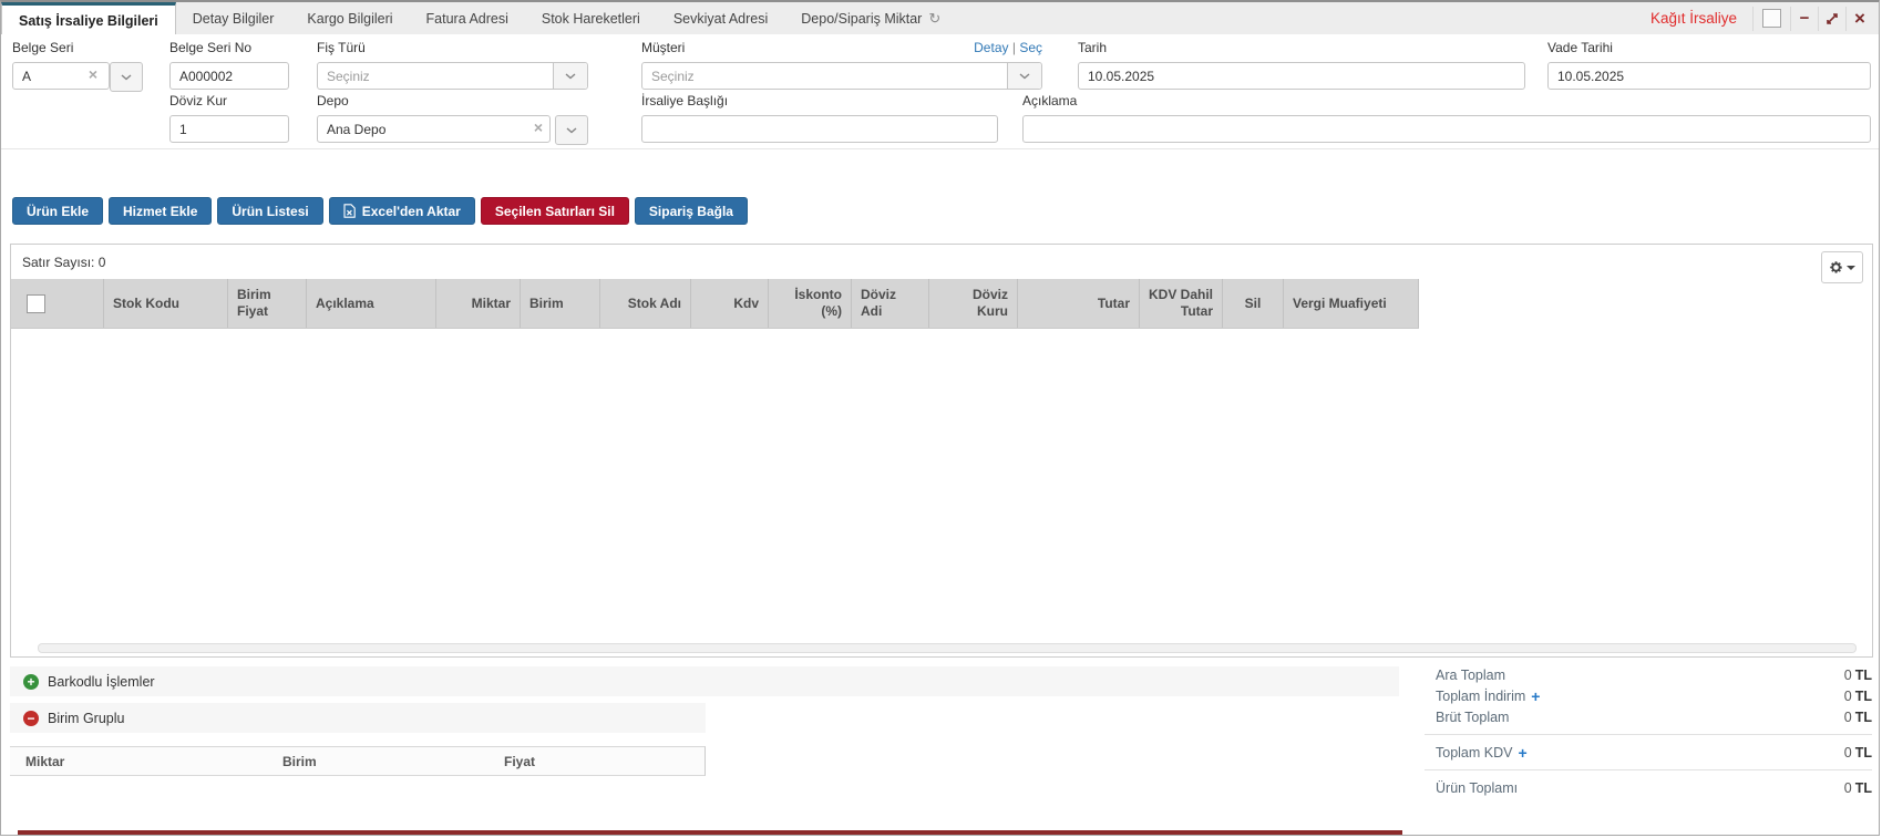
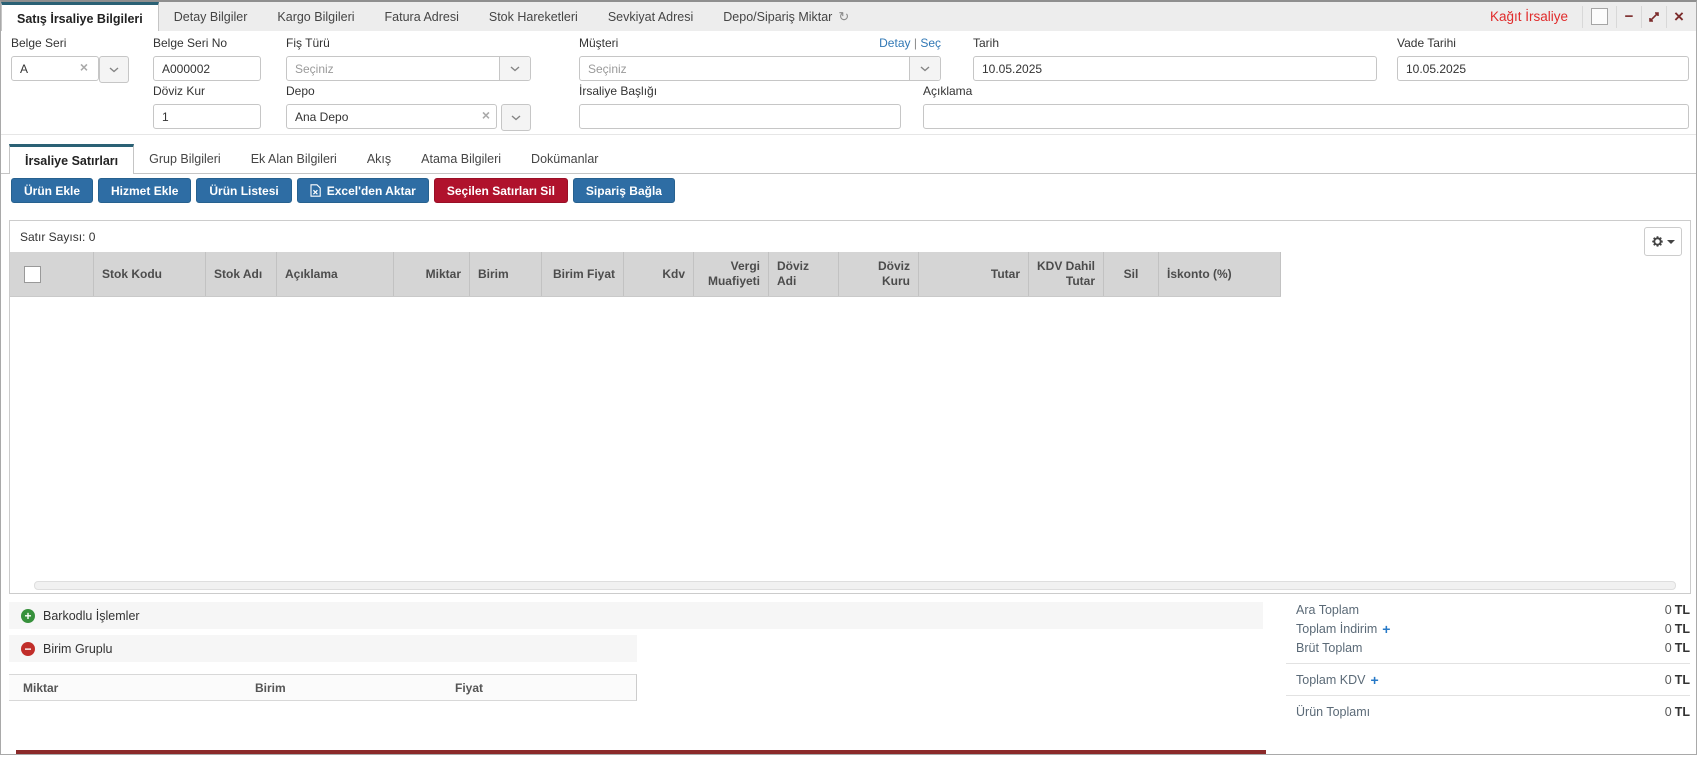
  Satış İrsaliye Bilgileri
  Detay Bilgiler
  Kargo Bilgileri
  Fatura Adresi
  Stok Hareketleri
  Sevkiyat Adresi
  Depo/Sipariş Miktar
  ↻
  Kağıt İrsaliye
  −
  ×
  Belge Seri
  A
  ×
  Belge Seri No
  A000002
  Fiş Türü
  Seçiniz
  Müşteri
  Detay | Seç
  Seçiniz
  Tarih
  10.05.2025
  Vade Tarihi
  10.05.2025
  Döviz Kur
  1
  Depo
  Ana Depo
  ×
  İrsaliye Başlığı
  Açıklama
+ İrsaliye Satırları
+ Grup Bilgileri
+ Ek Alan Bilgileri
+ Akış
+ Atama Bilgileri
+ Dokümanlar
  Ürün Ekle
  Hizmet Ekle
  Ürün Listesi
  Excel'den Aktar
  Seçilen Satırları Sil
  Sipariş Bağla
  Satır Sayısı: 0
  Stok Kodu
- Birim Fiyat
+ Stok Adı
  Açıklama
  Miktar
  Birim
- Stok Adı
+ Birim Fiyat
  Kdv
- İskonto (%)
+ Vergi Muafiyeti
  Döviz Adi
  Döviz Kuru
  Tutar
  KDV Dahil Tutar
  Sil
- Vergi Muafiyeti
+ İskonto (%)
  +
  Barkodlu İşlemler
  −
  Birim Gruplu
  Miktar
  Birim
  Fiyat
  Ara Toplam
  0 TL
  Toplam İndirim
  +
  0 TL
  Brüt Toplam
  0 TL
  Toplam KDV
  +
  0 TL
  Ürün Toplamı
  0 TL
